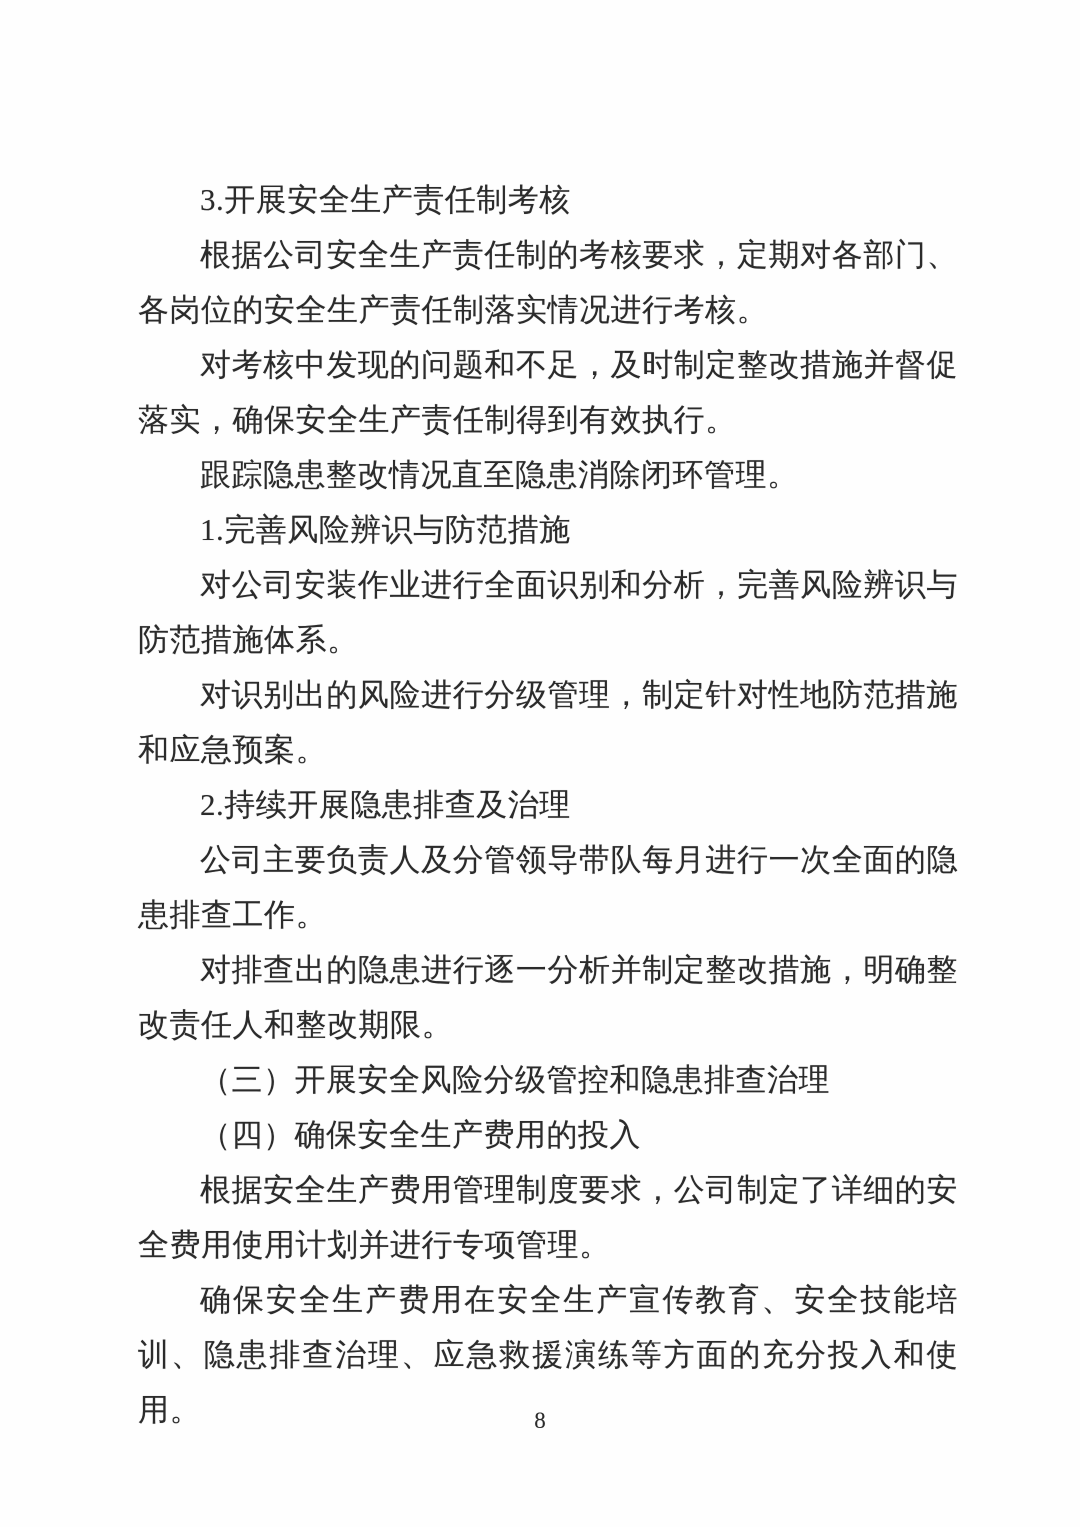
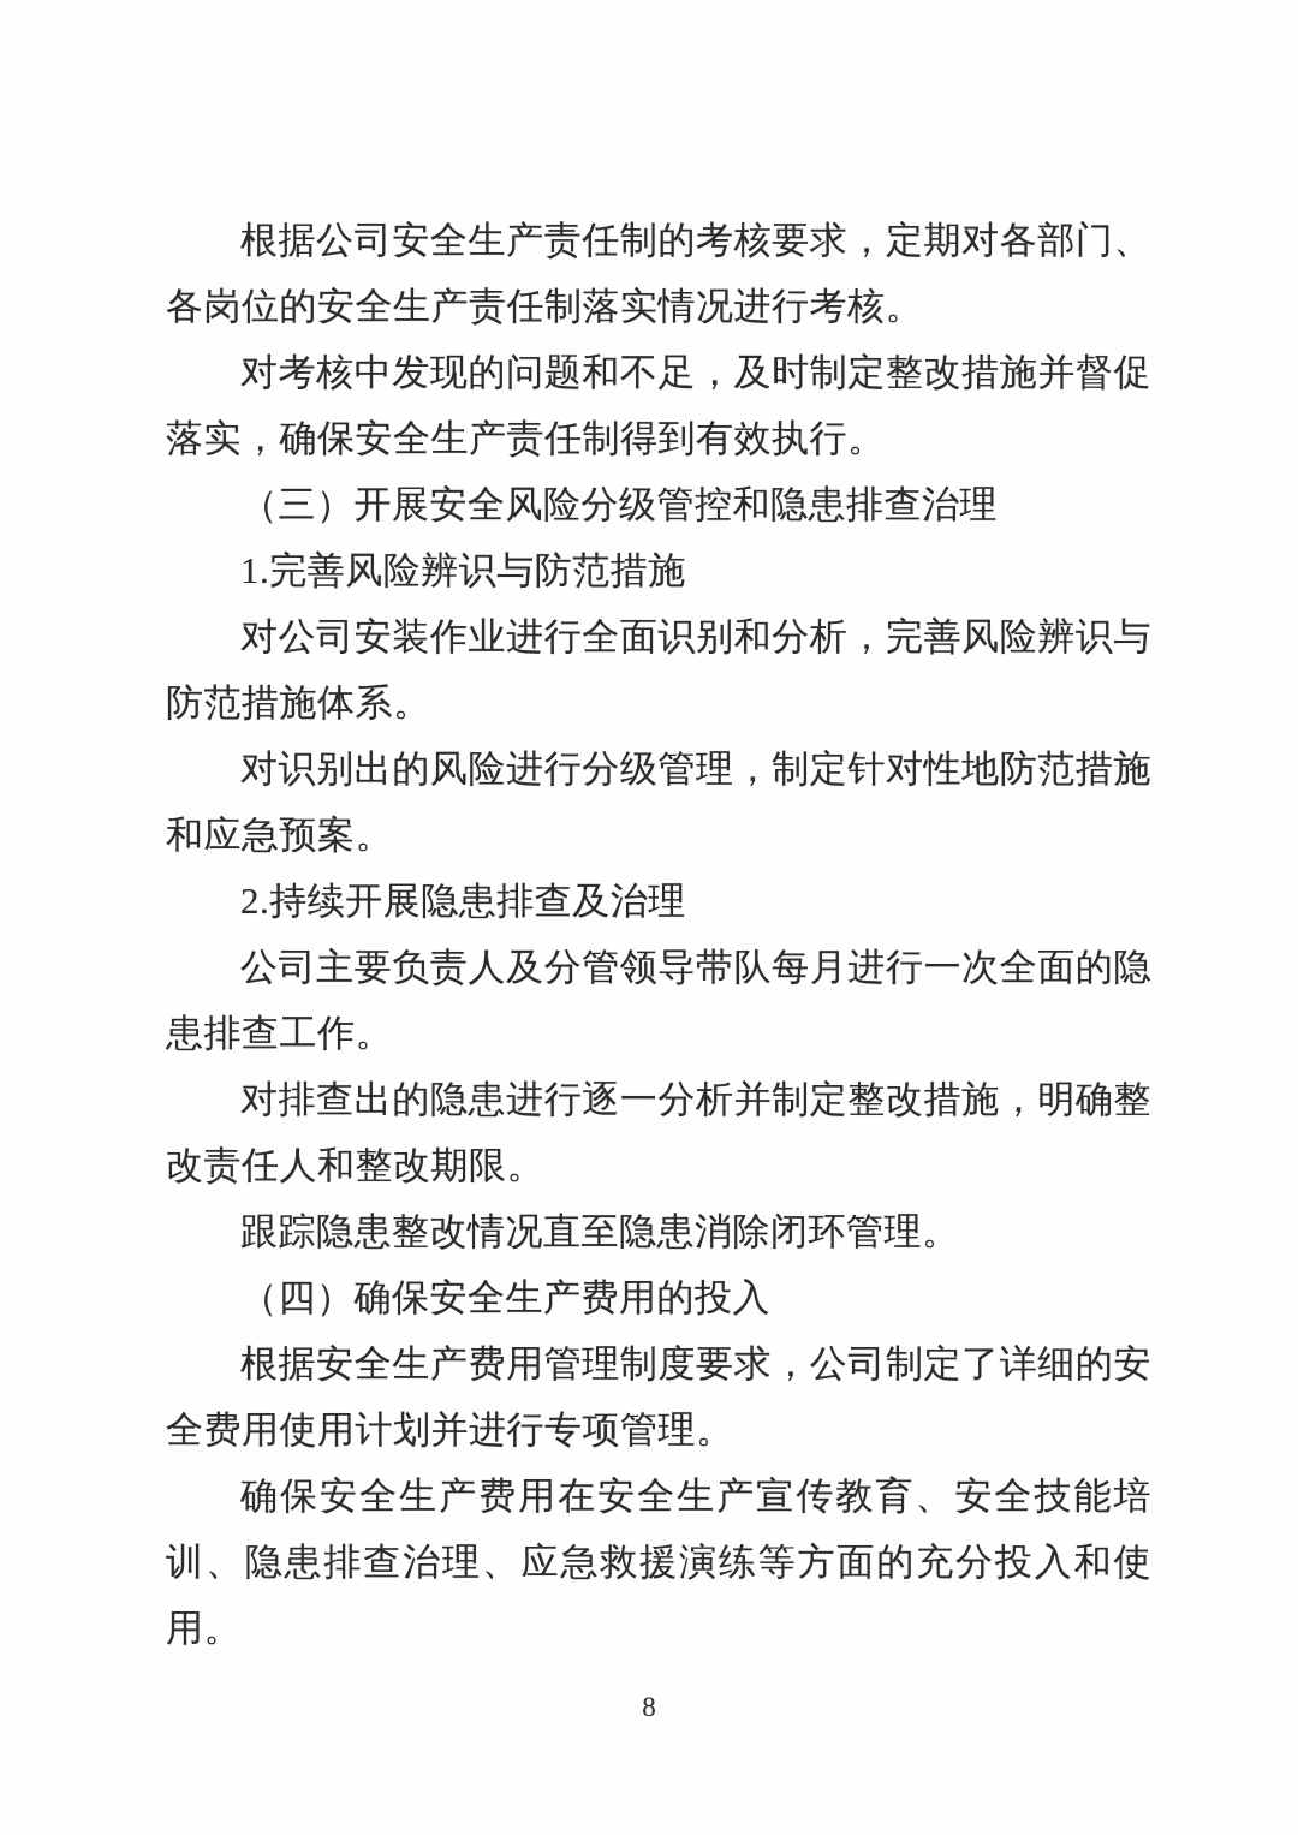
- 3.开展安全生产责任制考核
  根据公司安全生产责任制的考核要求，定期对各部门、各岗位的安全生产责任制落实情况进行考核。
  对考核中发现的问题和不足，及时制定整改措施并督促落实，确保安全生产责任制得到有效执行。
- 跟踪隐患整改情况直至隐患消除闭环管理。
+ （三）开展安全风险分级管控和隐患排查治理
  1.完善风险辨识与防范措施
  对公司安装作业进行全面识别和分析，完善风险辨识与防范措施体系。
  对识别出的风险进行分级管理，制定针对性地防范措施和应急预案。
  2.持续开展隐患排查及治理
  公司主要负责人及分管领导带队每月进行一次全面的隐患排查工作。
  对排查出的隐患进行逐一分析并制定整改措施，明确整改责任人和整改期限。
- （三）开展安全风险分级管控和隐患排查治理
+ 跟踪隐患整改情况直至隐患消除闭环管理。
  （四）确保安全生产费用的投入
  根据安全生产费用管理制度要求，公司制定了详细的安全费用使用计划并进行专项管理。
  确保安全生产费用在安全生产宣传教育、安全技能培训、隐患排查治理、应急救援演练等方面的充分投入和使用。
  8
